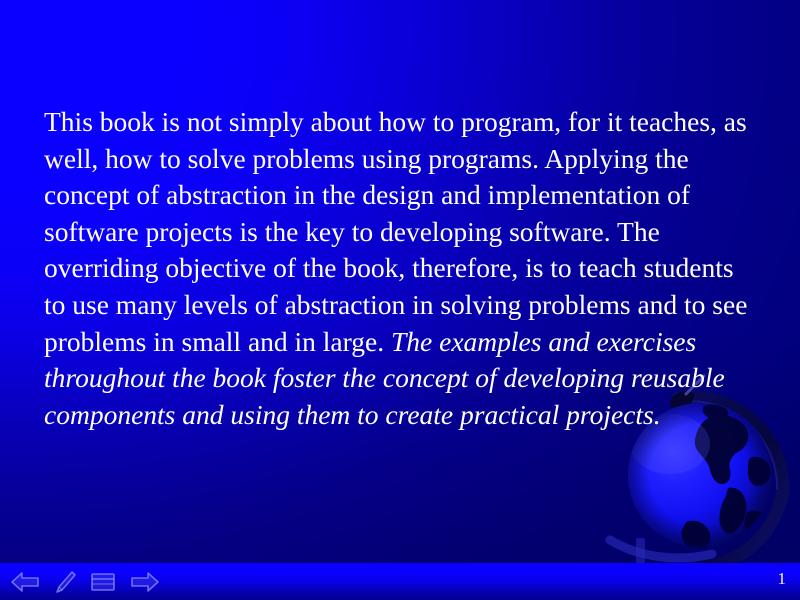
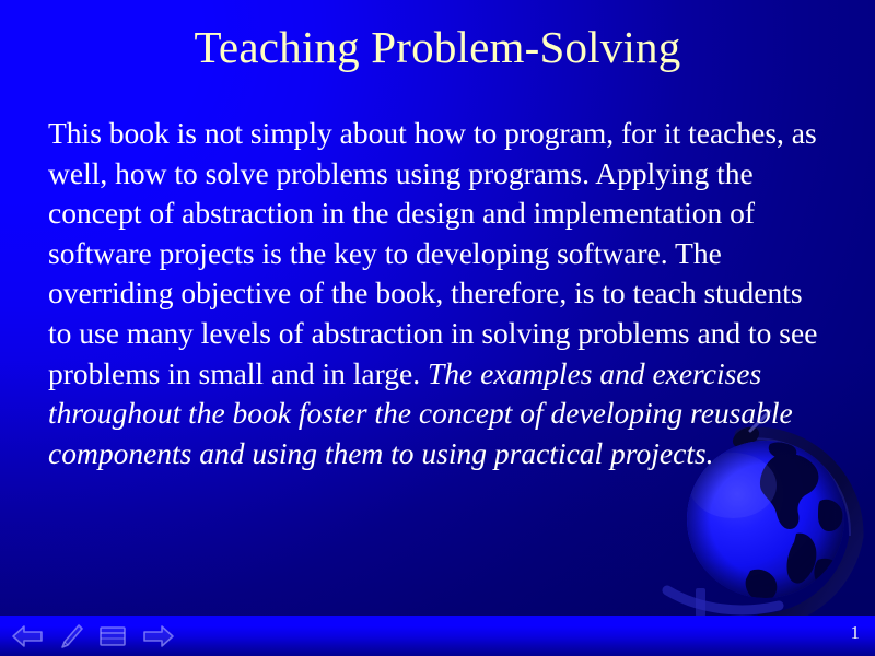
+ Teaching Problem-Solving
- This book is not simply about how to program, for it teaches, as well, how to solve problems using programs. Applying the concept of abstraction in the design and implementation of software projects is the key to developing software. The overriding objective of the book, therefore, is to teach students to use many levels of abstraction in solving problems and to see problems in small and in large. The examples and exercises throughout the book foster the concept of developing reusable components and using them to create practical projects.
+ This book is not simply about how to program, for it teaches, as well, how to solve problems using programs. Applying the concept of abstraction in the design and implementation of software projects is the key to developing software. The overriding objective of the book, therefore, is to teach students to use many levels of abstraction in solving problems and to see problems in small and in large. The examples and exercises throughout the book foster the concept of developing reusable components and using them to using practical projects.
  1
